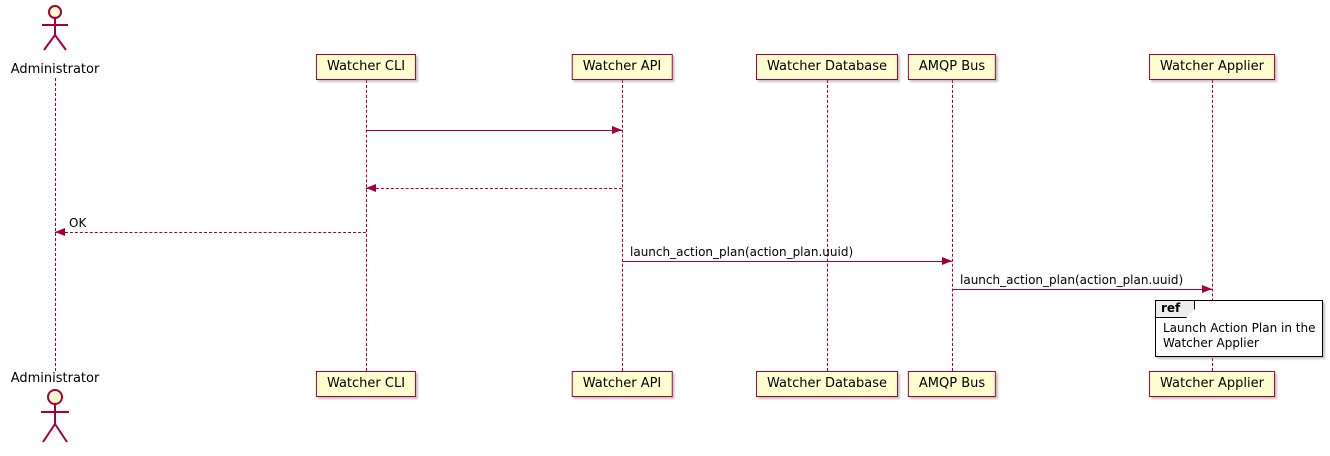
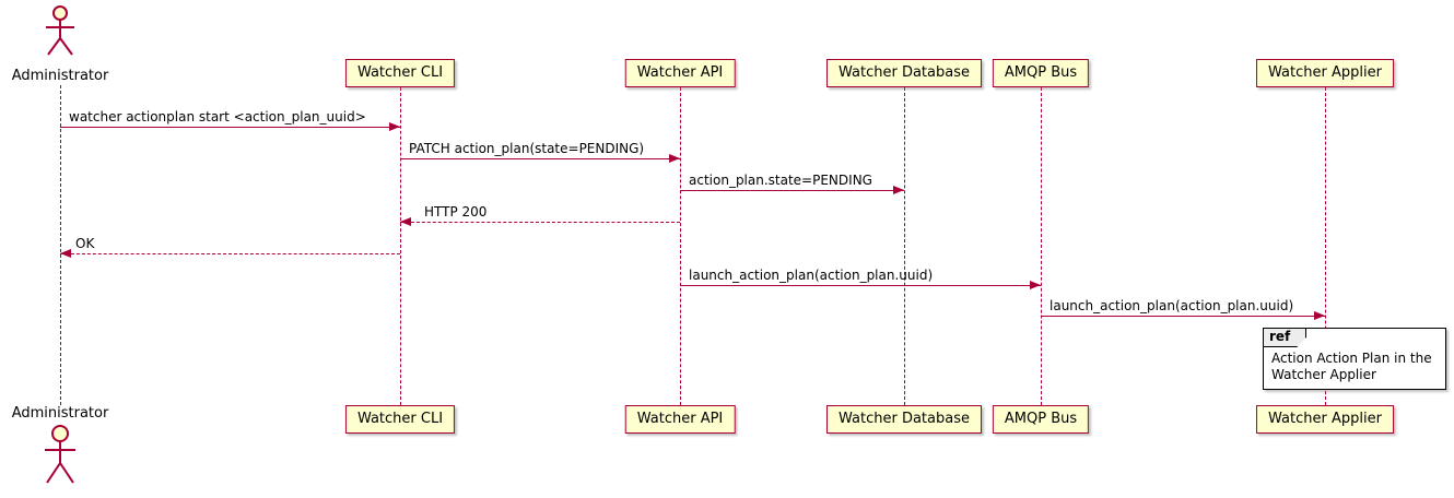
  Administrator
  Watcher CLI
  Watcher API
  Watcher Database
  AMQP Bus
  Watcher Applier
+ watcher actionplan start <action_plan_uuid>
+ PATCH action_plan(state=PENDING)
+ action_plan.state=PENDING
+ HTTP 200
  OK
  launch_action_plan(action_plan.uuid)
  launch_action_plan(action_plan.uuid)
  ref
- Launch Action Plan in the
+ Action Action Plan in the
  Watcher Applier
  Watcher CLI
  Watcher API
  Watcher Database
  AMQP Bus
  Watcher Applier
  Administrator
